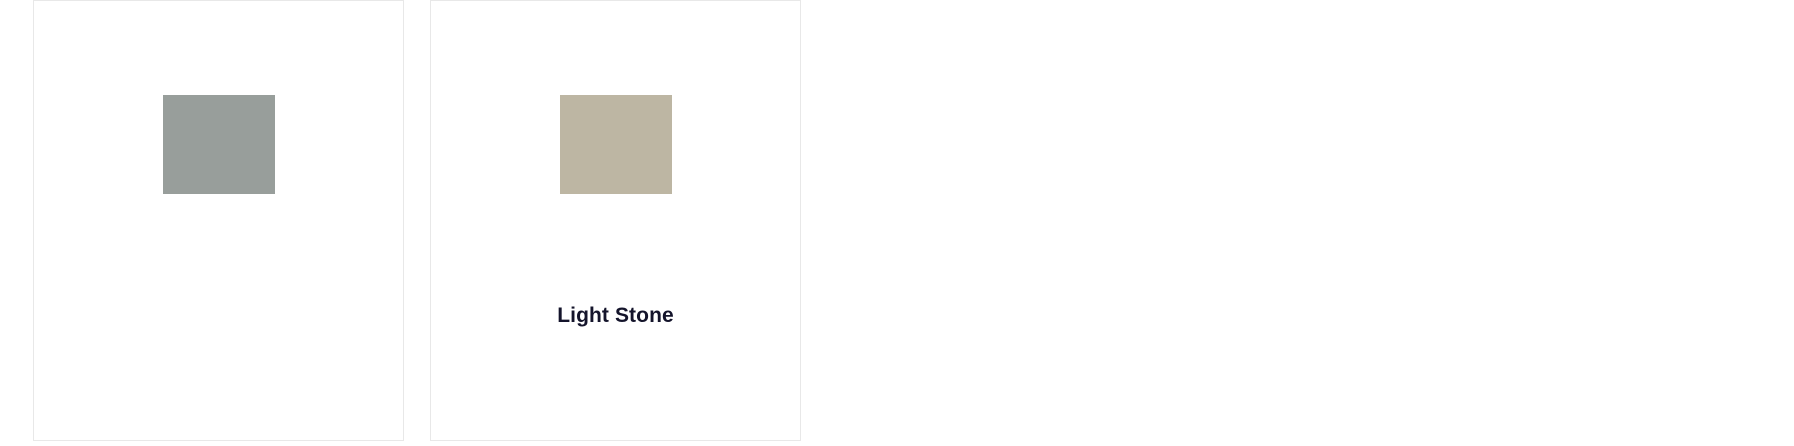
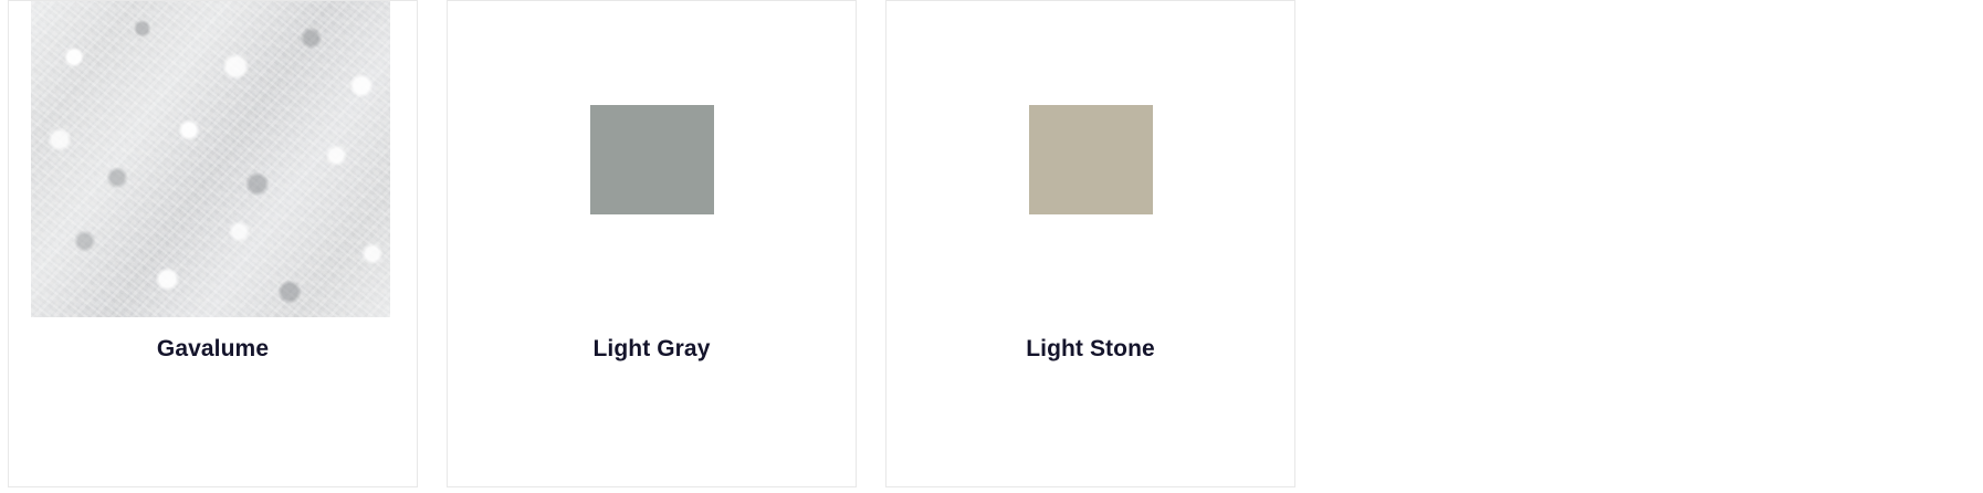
+ Gavalume
+ Light Gray
  Light Stone
